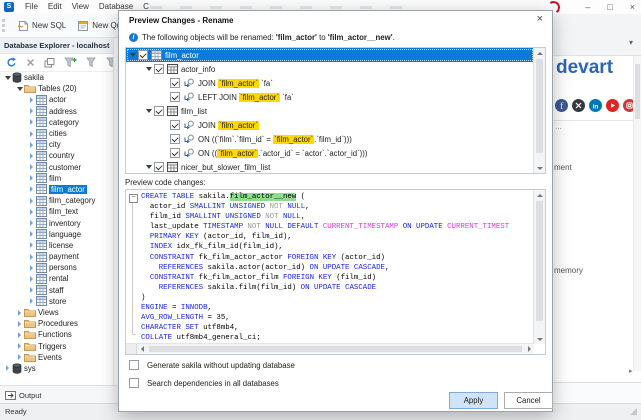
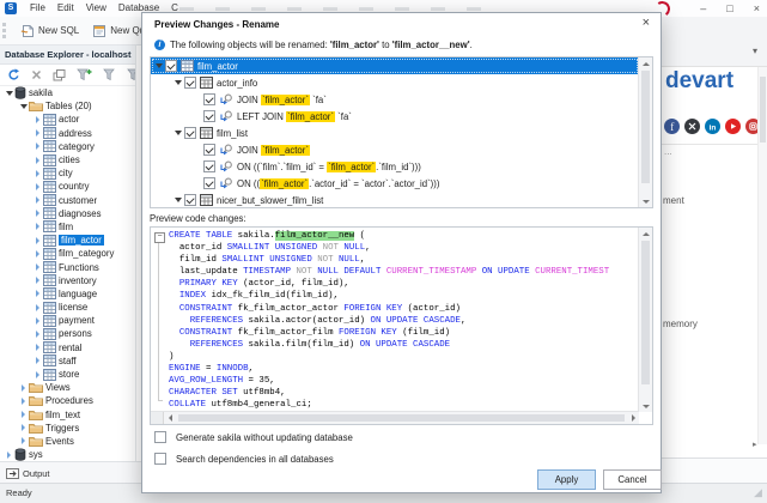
  File
  Edit
  View
  Database
  C
  –
  □
  ×
  New SQL
  ▾
  devart
  f
  ...
  ment
  memory
  ◢
  Database Explorer - localhost
  sakila
  Tables (20)
  actor
  address
  category
  cities
  city
  country
  customer
+ diagnoses
  film
  film_actor
  film_category
- film_text
+ Functions
  inventory
  language
  license
  payment
  persons
  rental
  staff
  store
  Views
  Procedures
- Functions
+ film_text
  Triggers
  Events
  sys
  Output
  Ready
  Preview Changes - Rename
  ×
  The following objects will be renamed: 'film_actor' to 'film_actor__new'.
  film_actor
  actor_info
  JOIN `film_actor` `fa`
  LEFT JOIN `film_actor` `fa`
  film_list
  JOIN `film_actor`
  ON ((`film`.`film_id` = `film_actor`.`film_id`)))
  ON ((`film_actor`.`actor_id` = `actor`.`actor_id`)))
  nicer_but_slower_film_list
  Preview code changes:
  CREATE TABLE sakila.film_actor__new (
  actor_id SMALLINT UNSIGNED NOT NULL,
  film_id SMALLINT UNSIGNED NOT NULL,
  last_update TIMESTAMP NOT NULL DEFAULT CURRENT_TIMESTAMP ON UPDATE CURRENT_TIMEST
  PRIMARY KEY (actor_id, film_id),
  INDEX idx_fk_film_id(film_id),
  CONSTRAINT fk_film_actor_actor FOREIGN KEY (actor_id)
  REFERENCES sakila.actor(actor_id) ON UPDATE CASCADE,
  CONSTRAINT fk_film_actor_film FOREIGN KEY (film_id)
  REFERENCES sakila.film(film_id) ON UPDATE CASCADE
  )
  ENGINE = INNODB,
  AVG_ROW_LENGTH = 35,
  CHARACTER SET utf8mb4,
  COLLATE utf8mb4_general_ci;
  Generate sakila without updating database
  Search dependencies in all databases
  Apply
  Cancel
